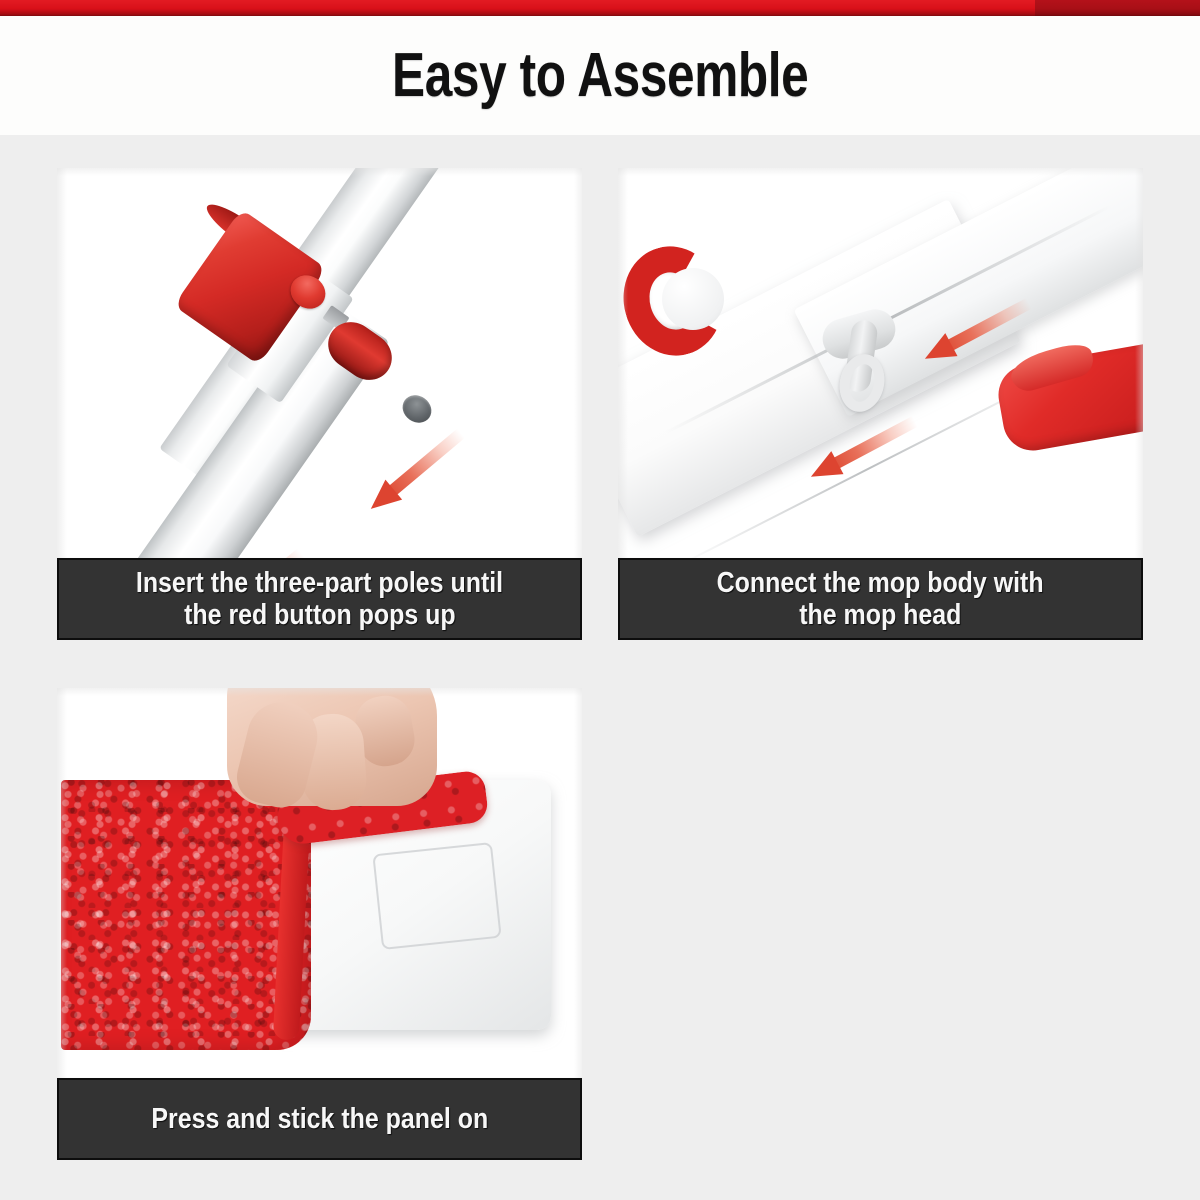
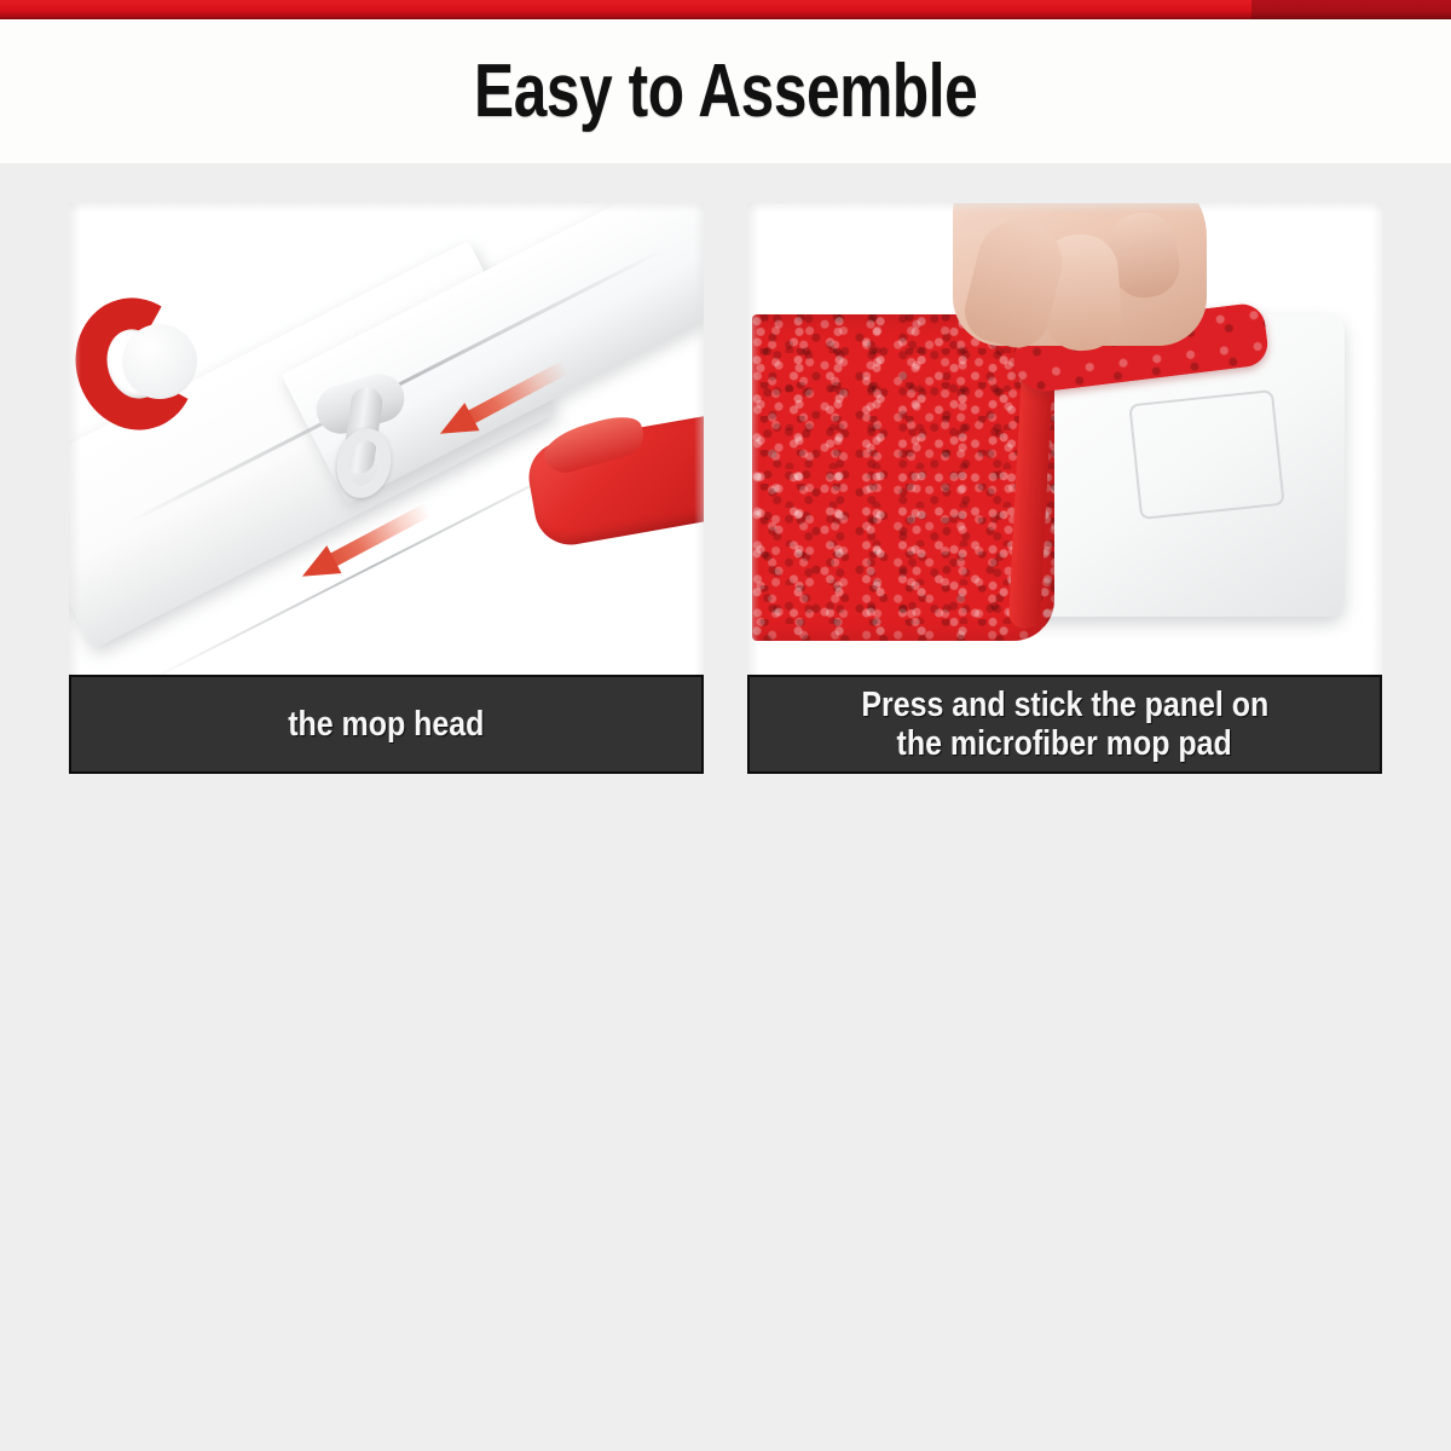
  Easy to Assemble
- Insert the three-part poles until
- the red button pops up
- Connect the mop body with
  the mop head
  Press and stick the panel on
+ the microfiber mop pad
